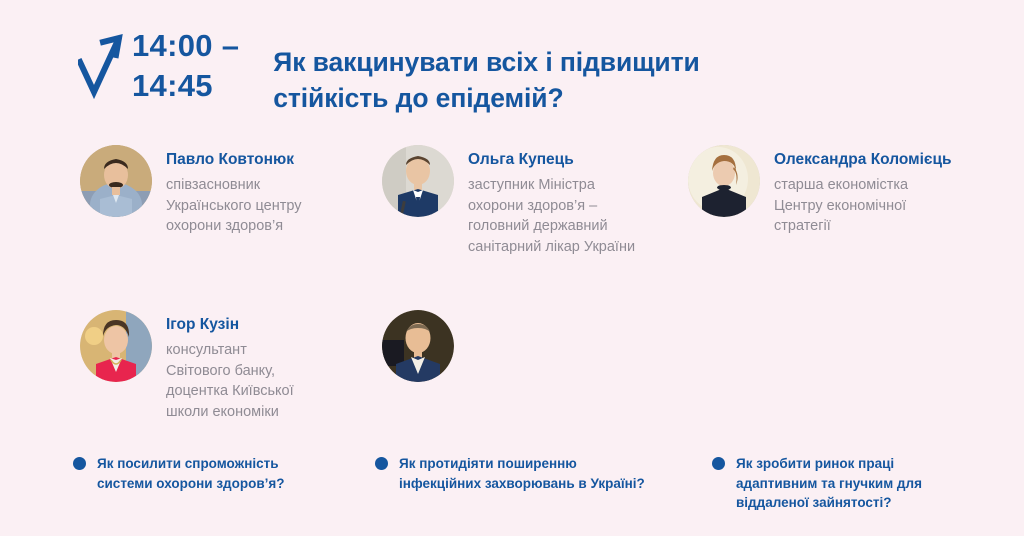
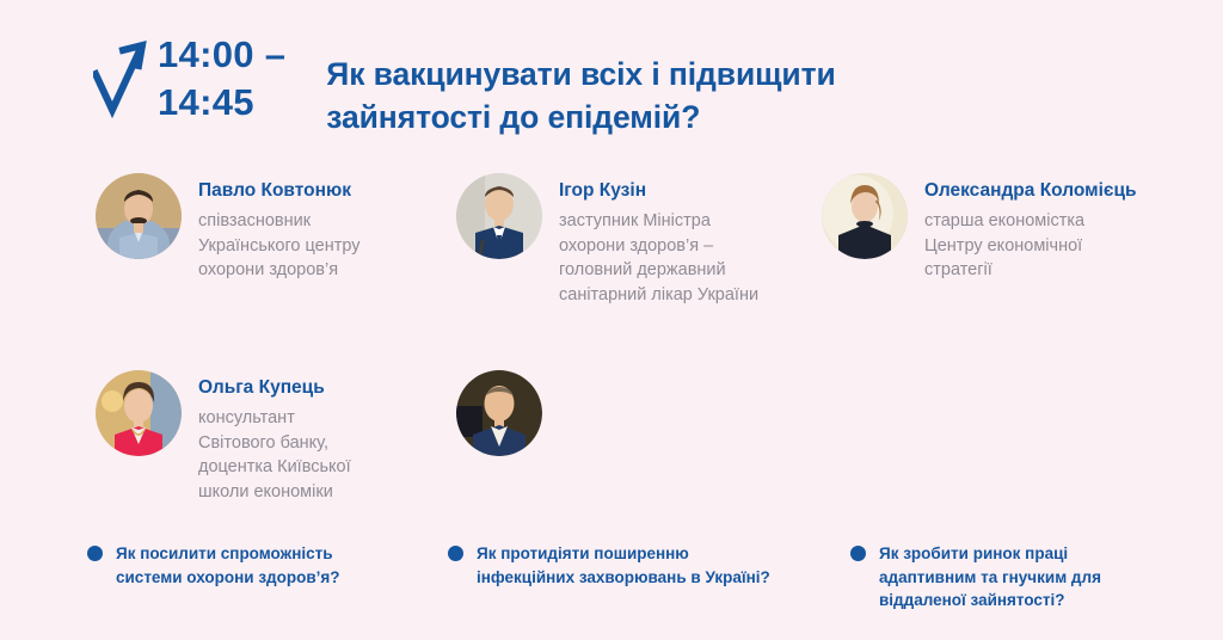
  14:00 –
  14:45
- Як вакцинувати всіх і підвищити стійкість до епідемій?
+ Як вакцинувати всіх і підвищити зайнятості до епідемій?
  Павло Ковтонюк
  співзасновник
  Українського центру
  охорони здоров’я
- Ольга Купець
+ Ігор Кузін
  заступник Міністра
  охорони здоров’я –
  головний державний
  санітарний лікар України
  Олександра Коломієць
  старша економістка
  Центру економічної
  стратегії
- Ігор Кузін
+ Ольга Купець
  консультант
  Світового банку,
  доцентка Київської
  школи економіки
  Як посилити спроможність
  системи охорони здоров’я?
  Як протидіяти поширенню
  інфекційних захворювань в Україні?
  Як зробити ринок праці
  адаптивним та гнучким для
  віддаленої зайнятості?
